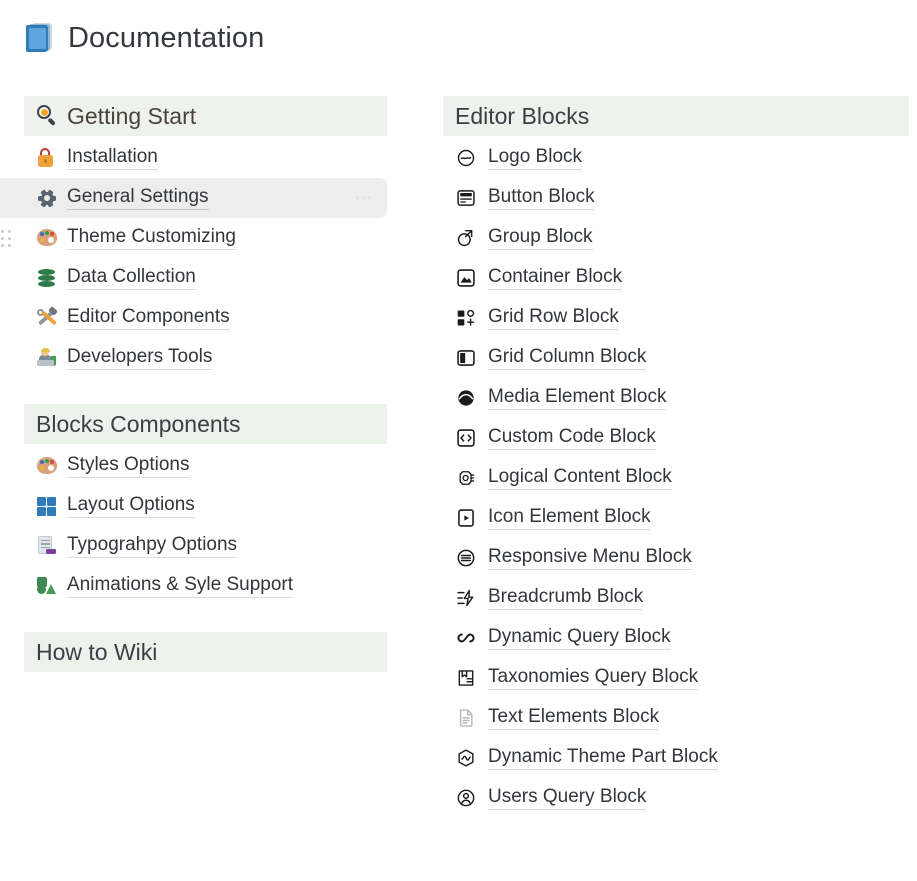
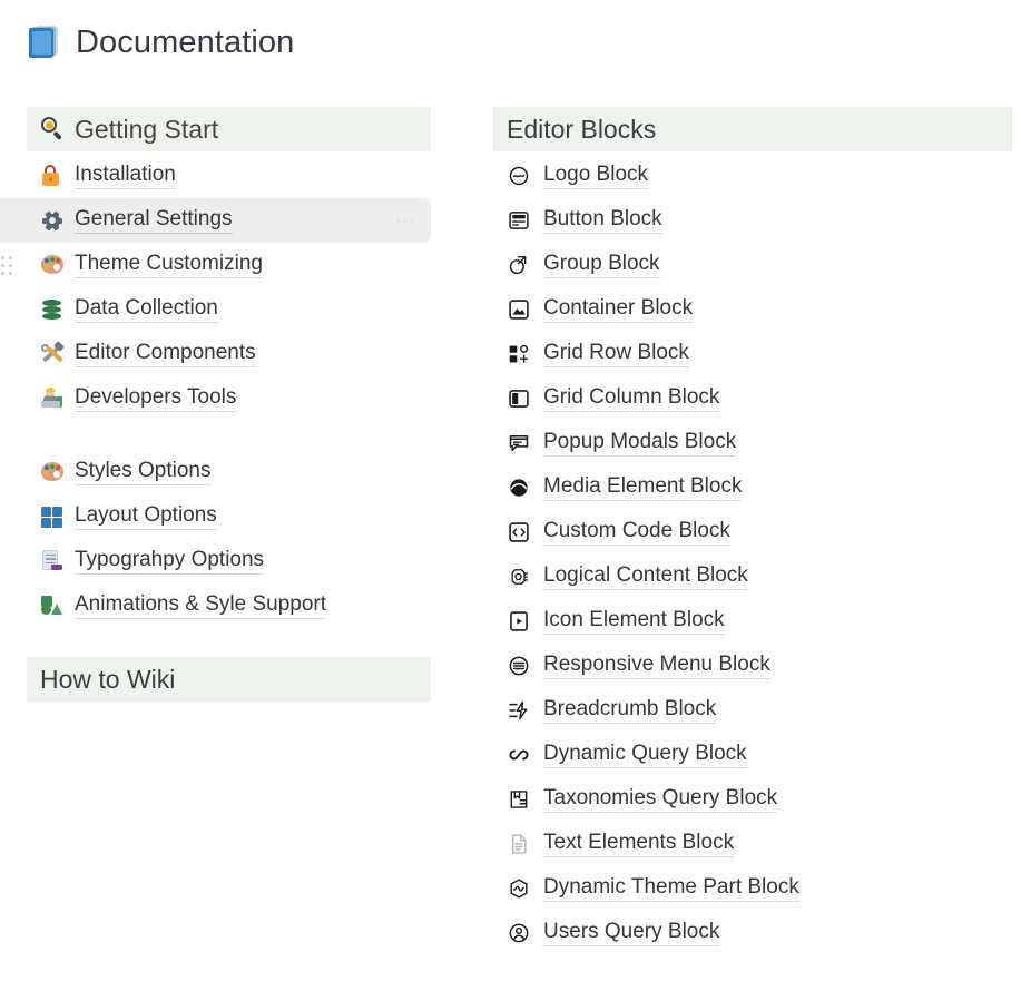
  Documentation
  Getting Start
  Installation
  General Settings
  Theme Customizing
  Data Collection
  Editor Components
  Developers Tools
- Blocks Components
  Styles Options
  Layout Options
  Typograhpy Options
  Animations & Syle Support
  How to Wiki
  Editor Blocks
  Logo Block
  Button Block
  Group Block
  Container Block
  Grid Row Block
  Grid Column Block
+ Popup Modals Block
  Media Element Block
  Custom Code Block
  Logical Content Block
  Icon Element Block
  Responsive Menu Block
  Breadcrumb Block
  Dynamic Query Block
  Taxonomies Query Block
  Text Elements Block
  Dynamic Theme Part Block
  Users Query Block
